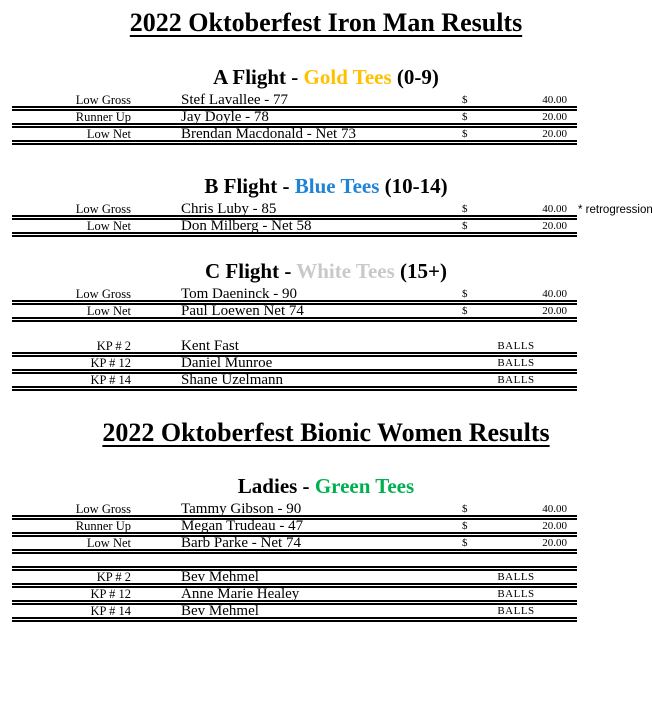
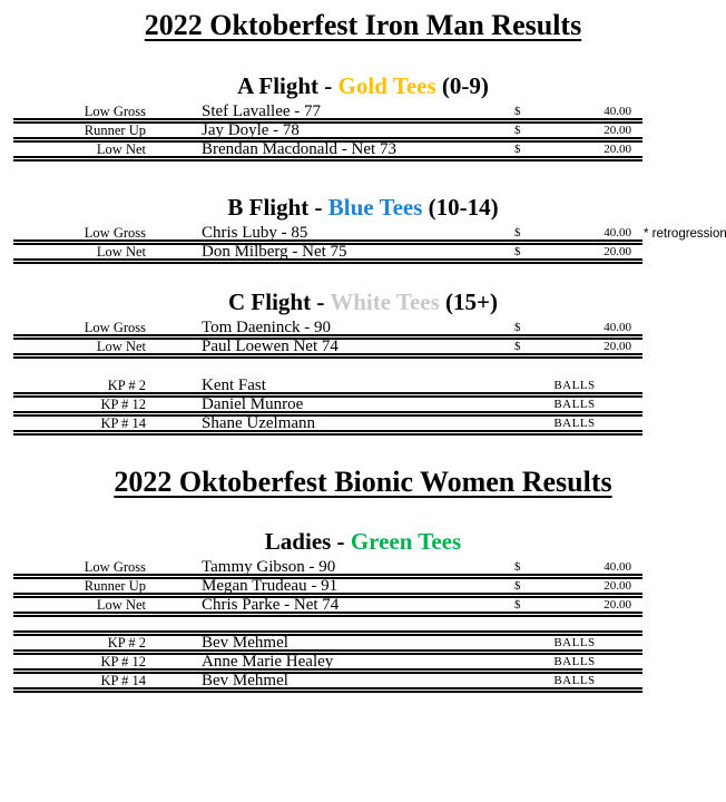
  2022 Oktoberfest Iron Man Results
  A Flight - Gold Tees (0-9)
  Low Gross
  Stef Lavallee - 77
  $
  40.00
  Runner Up
  Jay Doyle - 78
  $
  20.00
  Low Net
  Brendan Macdonald - Net 73
  $
  20.00
  B Flight - Blue Tees (10-14)
  Low Gross
  Chris Luby - 85
  $
  40.00
  * retrogression
  Low Net
- Don Milberg - Net 58
+ Don Milberg - Net 75
  $
  20.00
  C Flight - White Tees (15+)
  Low Gross
  Tom Daeninck - 90
  $
  40.00
  Low Net
  Paul Loewen Net 74
  $
  20.00
  KP # 2
  Kent Fast
  BALLS
  KP # 12
  Daniel Munroe
  BALLS
  KP # 14
  Shane Uzelmann
  BALLS
  2022 Oktoberfest Bionic Women Results
  Ladies - Green Tees
  Low Gross
  Tammy Gibson - 90
  $
  40.00
  Runner Up
- Megan Trudeau - 47
+ Megan Trudeau - 91
  $
  20.00
  Low Net
- Barb Parke - Net 74
+ Chris Parke - Net 74
  $
  20.00
  KP # 2
  Bev Mehmel
  BALLS
  KP # 12
  Anne Marie Healey
  BALLS
  KP # 14
  Bev Mehmel
  BALLS
